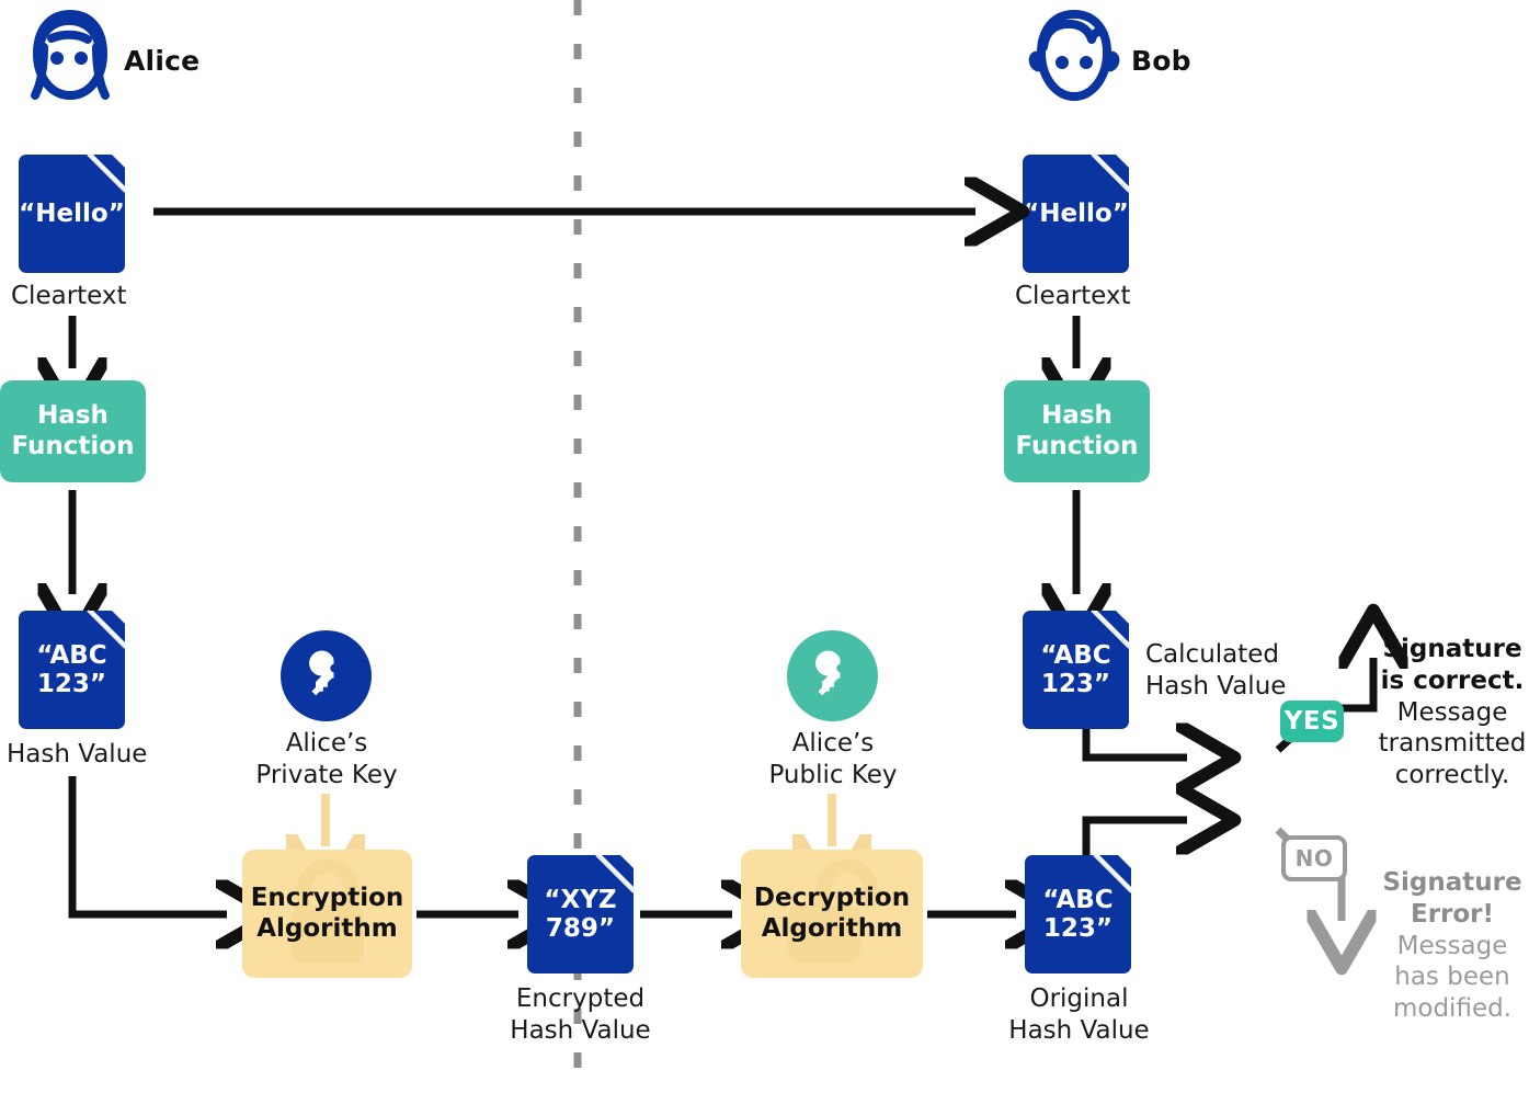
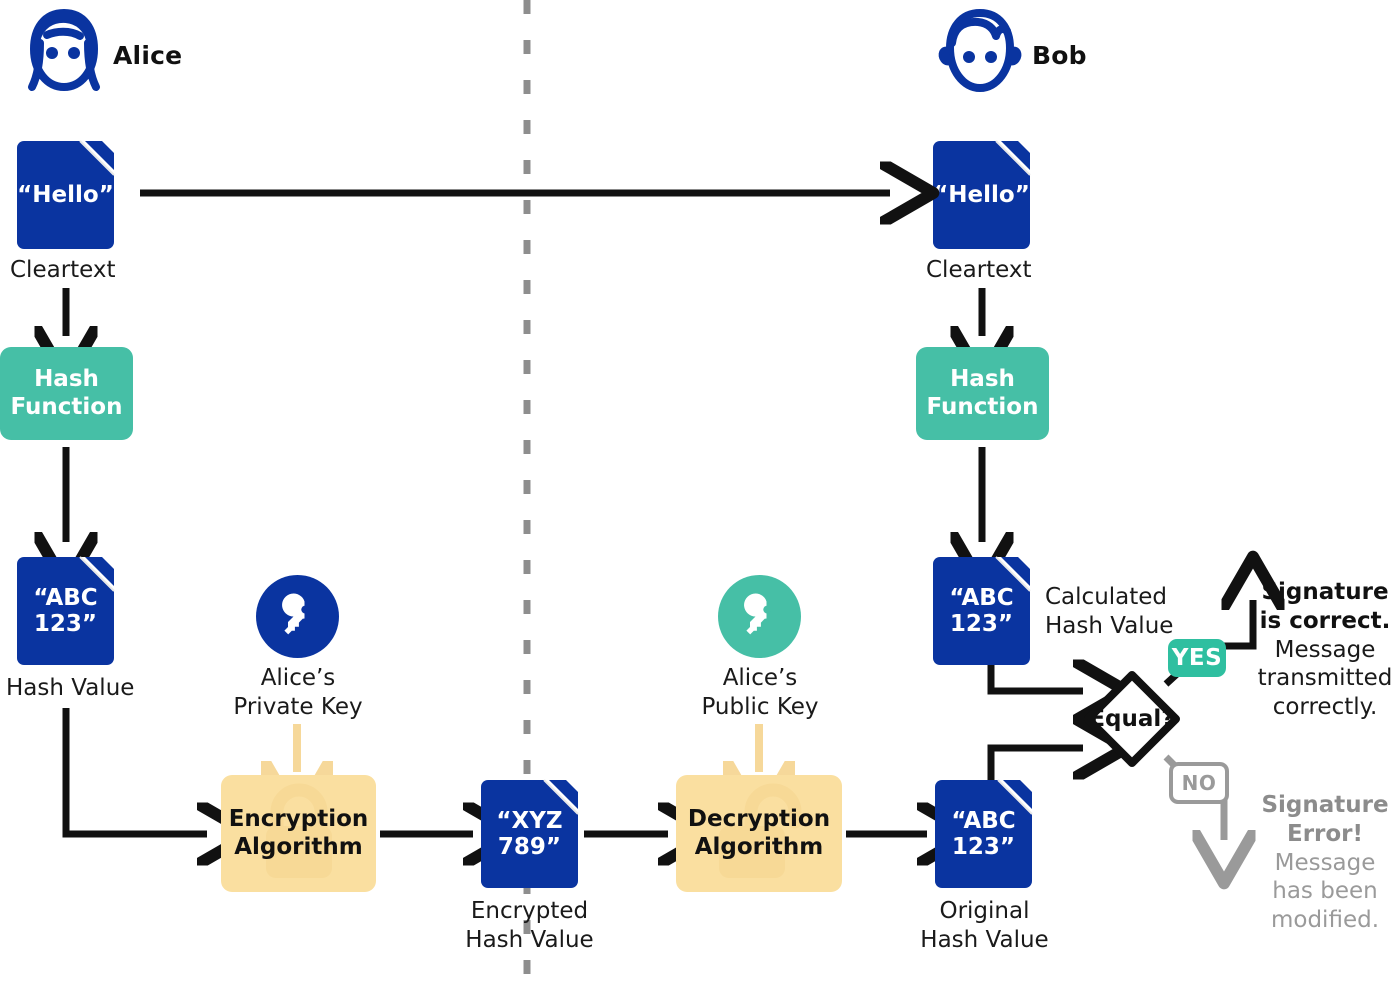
  Alice
  Bob
  “Hello”
  Cleartext
  “Hello”
  Cleartext
  Hash
  Function
  Hash
  Function
  “ABC
  123”
  Hash Value
  Alice’s
  Private Key
  Alice’s
  Public Key
  Encryption
  Algorithm
  “XYZ
  789”
  Encrypted
  Hash Value
  Decryption
  Algorithm
  “ABC
  123”
  Calculated
  Hash Value
  “ABC
  123”
  Original
  Hash Value
+ Equal?
  YES
  NO
  Signature is correct.
  Message transmitted correctly.
  Signature Error!
  Message has been modified.
